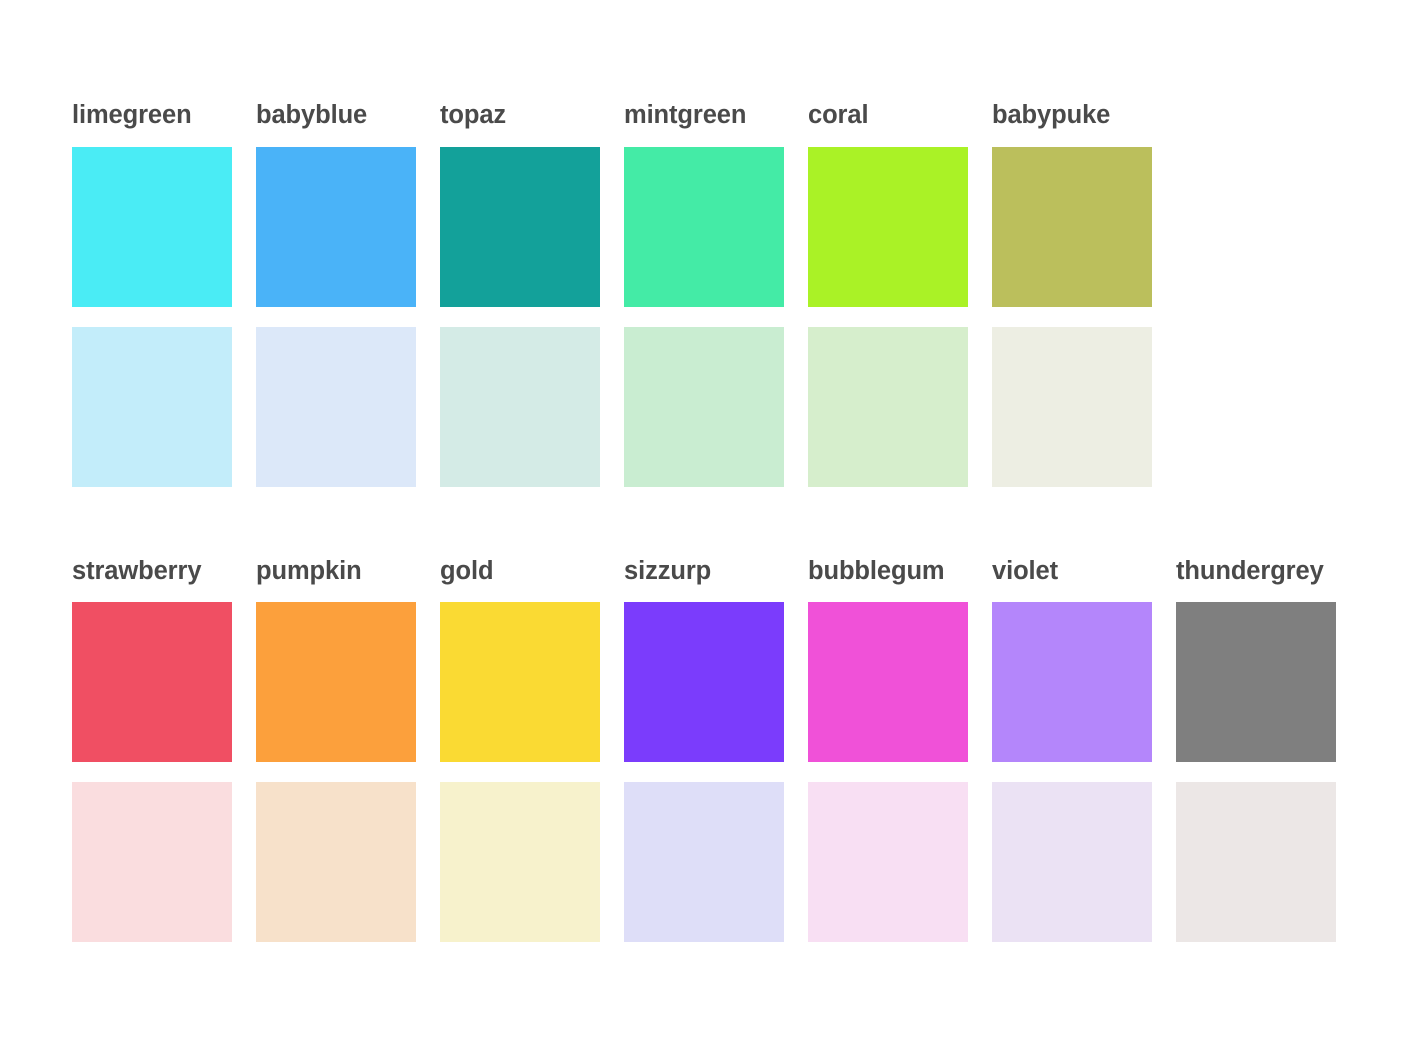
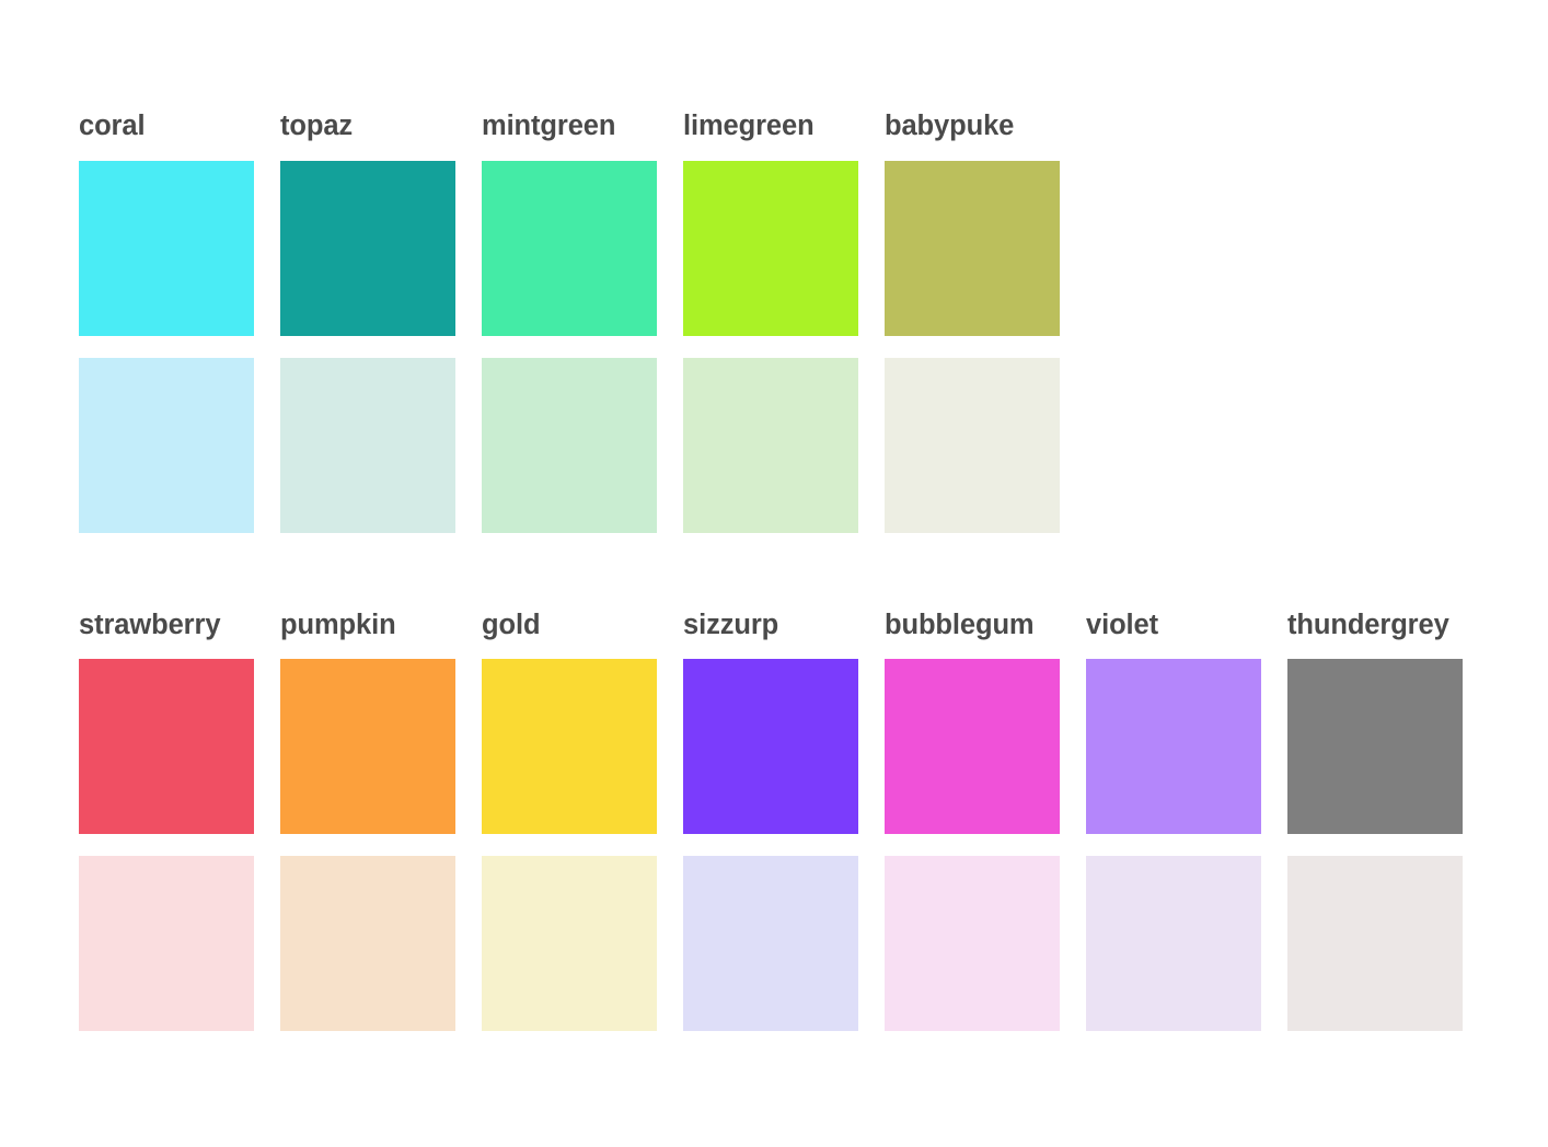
- limegreen
+ coral
- babyblue
  topaz
  mintgreen
- coral
+ limegreen
  babypuke
  strawberry
  pumpkin
  gold
  sizzurp
  bubblegum
  violet
  thundergrey
